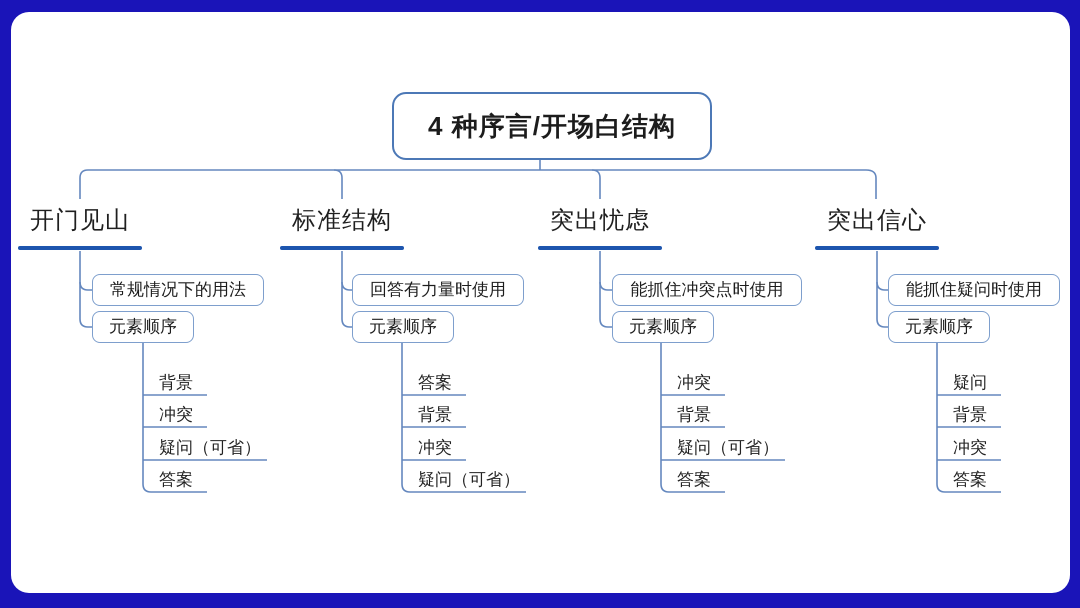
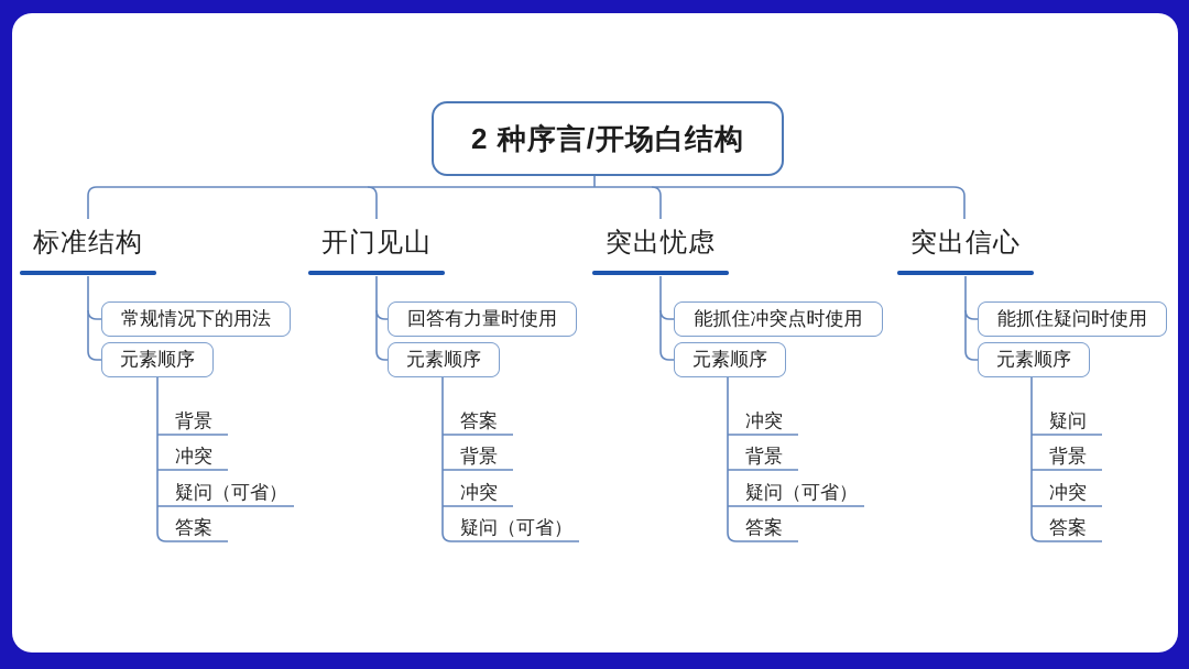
- 4 种序言/开场白结构
+ 2 种序言/开场白结构
- 开门见山
+ 标准结构
  常规情况下的用法
  元素顺序
  背景
  冲突
  疑问（可省）
  答案
- 标准结构
+ 开门见山
  回答有力量时使用
  元素顺序
  答案
  背景
  冲突
  疑问（可省）
  突出忧虑
  能抓住冲突点时使用
  元素顺序
  冲突
  背景
  疑问（可省）
  答案
  突出信心
  能抓住疑问时使用
  元素顺序
  疑问
  背景
  冲突
  答案
